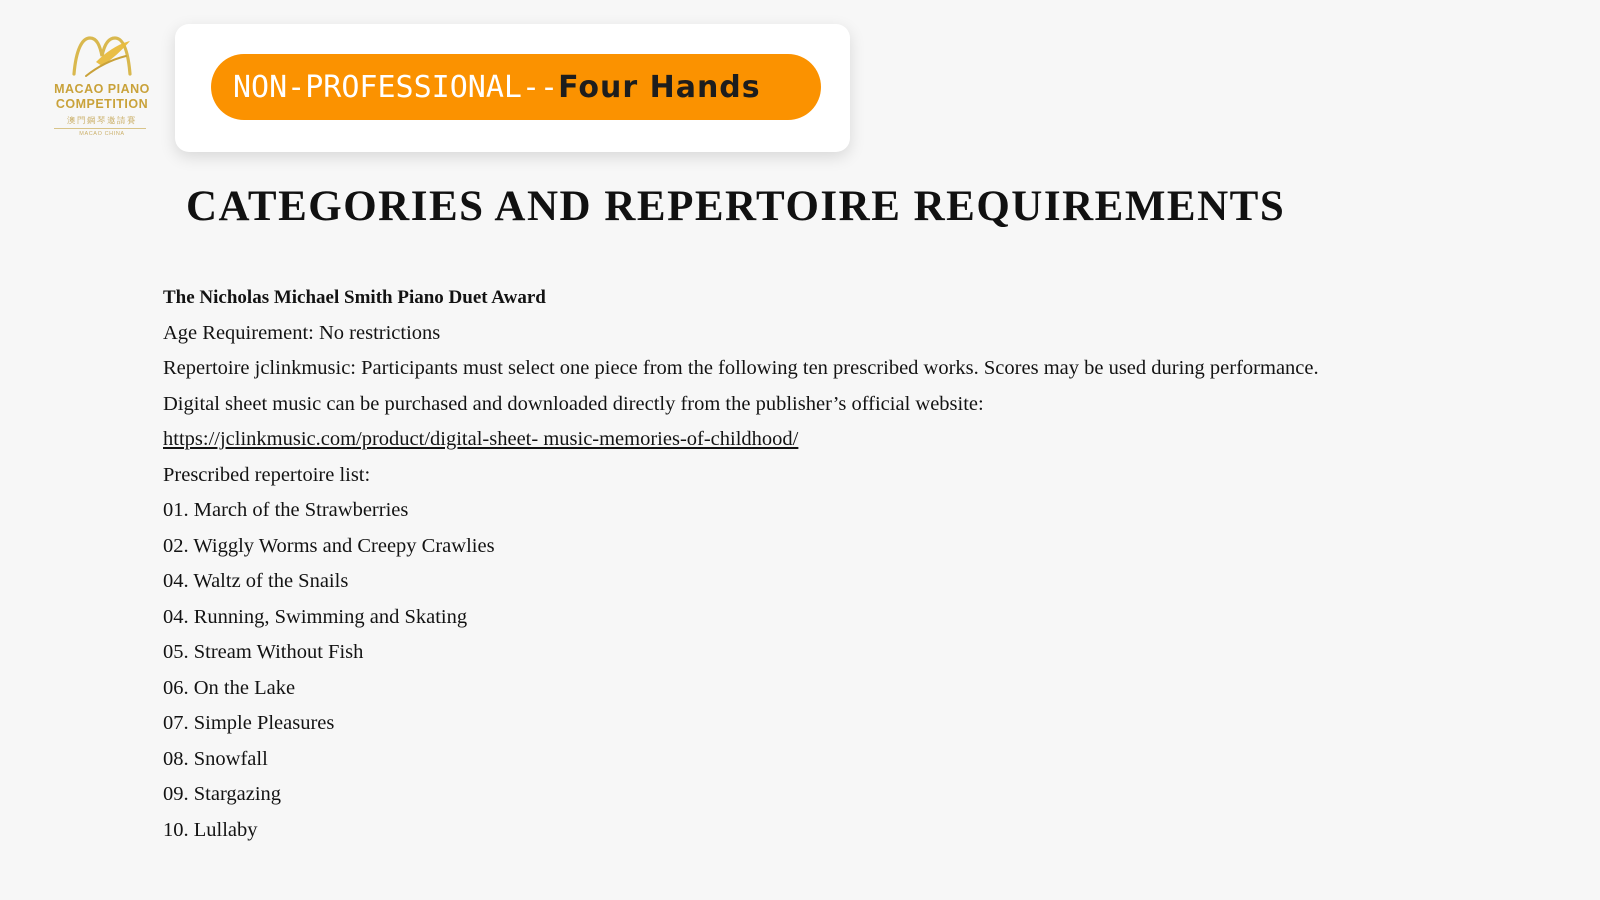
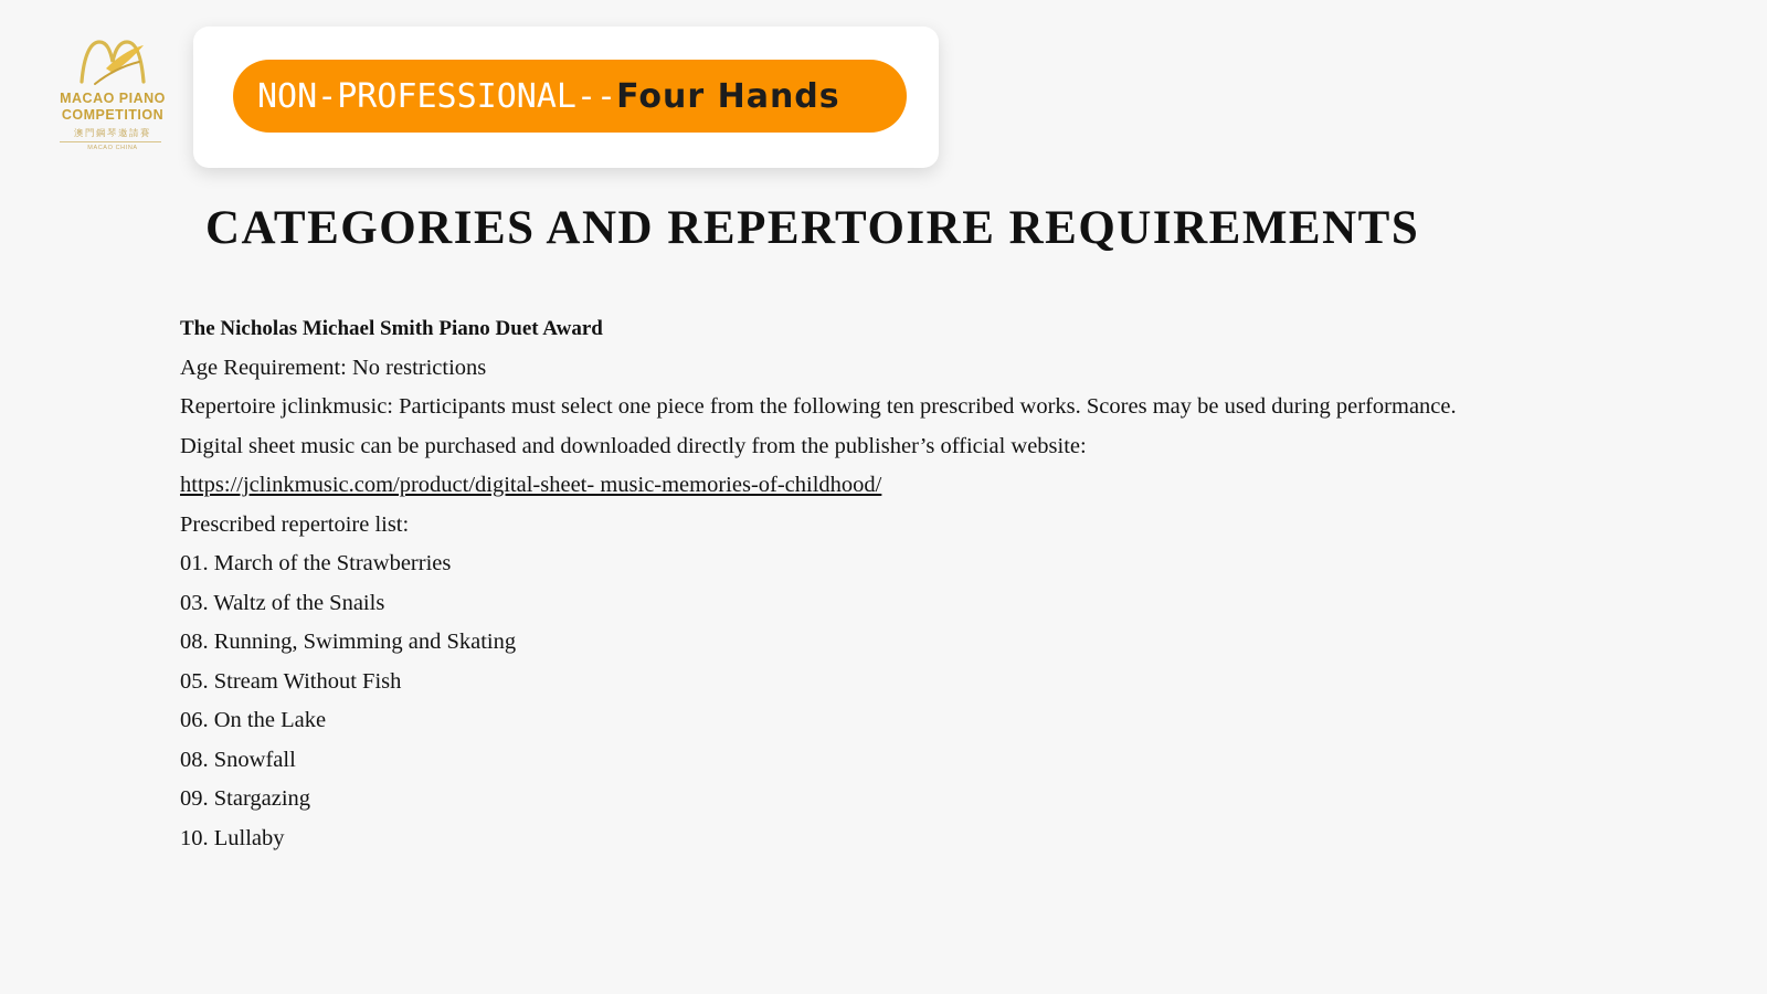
  MACAO PIANO
  COMPETITION
  澳門鋼琴邀請賽
  NON-PROFESSIONAL--Four Hands
  CATEGORIES AND REPERTOIRE REQUIREMENTS
  The Nicholas Michael Smith Piano Duet Award
  Age Requirement: No restrictions
  Repertoire jclinkmusic: Participants must select one piece from the following ten prescribed works. Scores may be used during performance.
  Digital sheet music can be purchased and downloaded directly from the publisher’s official website:
  https://jclinkmusic.com/product/digital-sheet- music-memories-of-childhood/
  Prescribed repertoire list:
  01. March of the Strawberries
- 02. Wiggly Worms and Creepy Crawlies
- 04. Waltz of the Snails
+ 03. Waltz of the Snails
- 04. Running, Swimming and Skating
+ 08. Running, Swimming and Skating
  05. Stream Without Fish
  06. On the Lake
- 07. Simple Pleasures
  08. Snowfall
  09. Stargazing
  10. Lullaby
